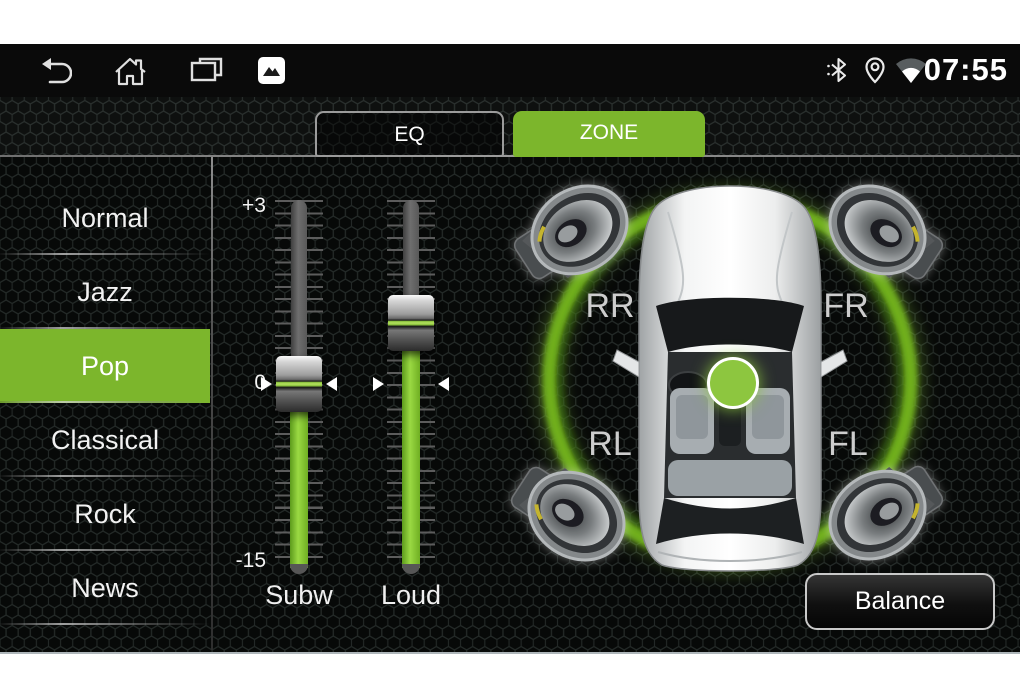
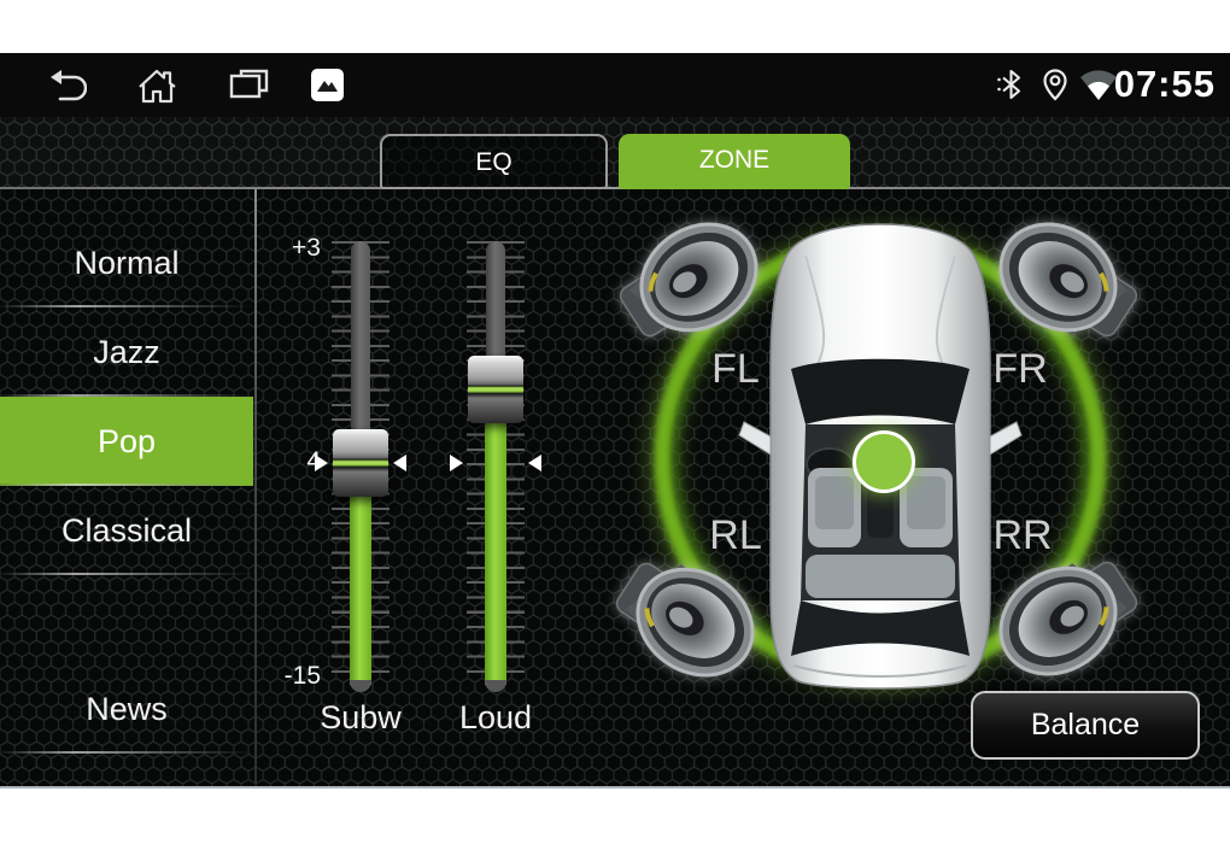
  07:55
  EQ
  ZONE
  Normal
  Jazz
  Pop
  Classical
- Rock
  News
  +3
- 0
+ 4
  -15
  Subw
  Loud
- RR
+ FL
  FR
  RL
- FL
+ RR
  Balance
